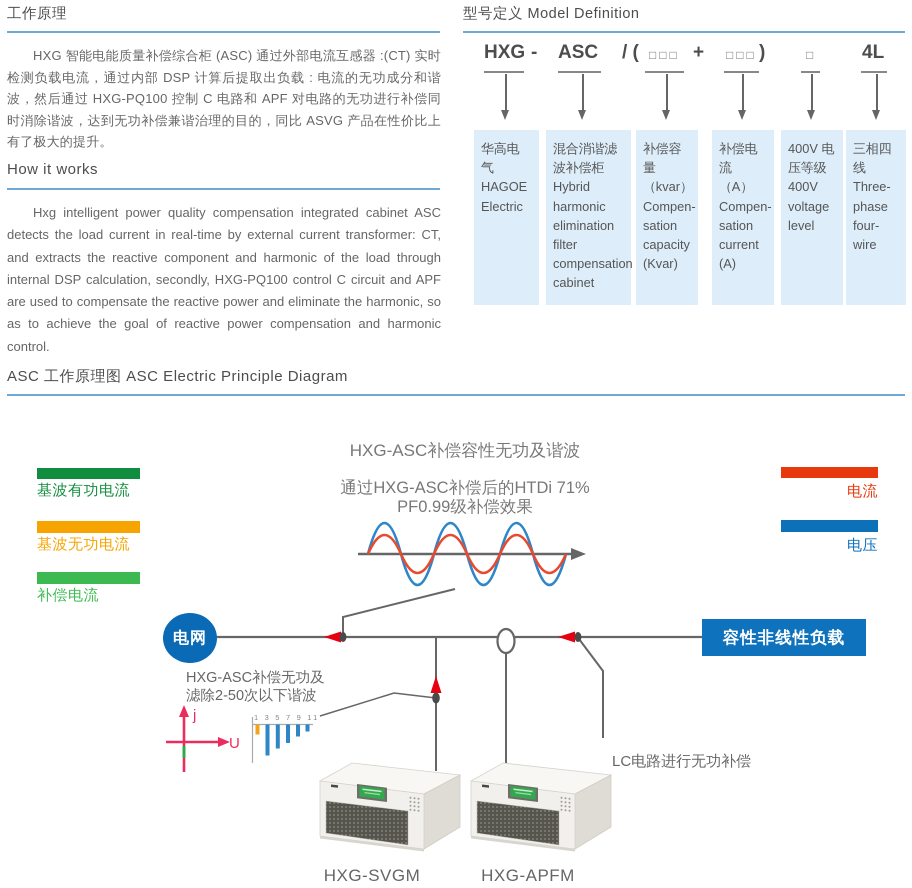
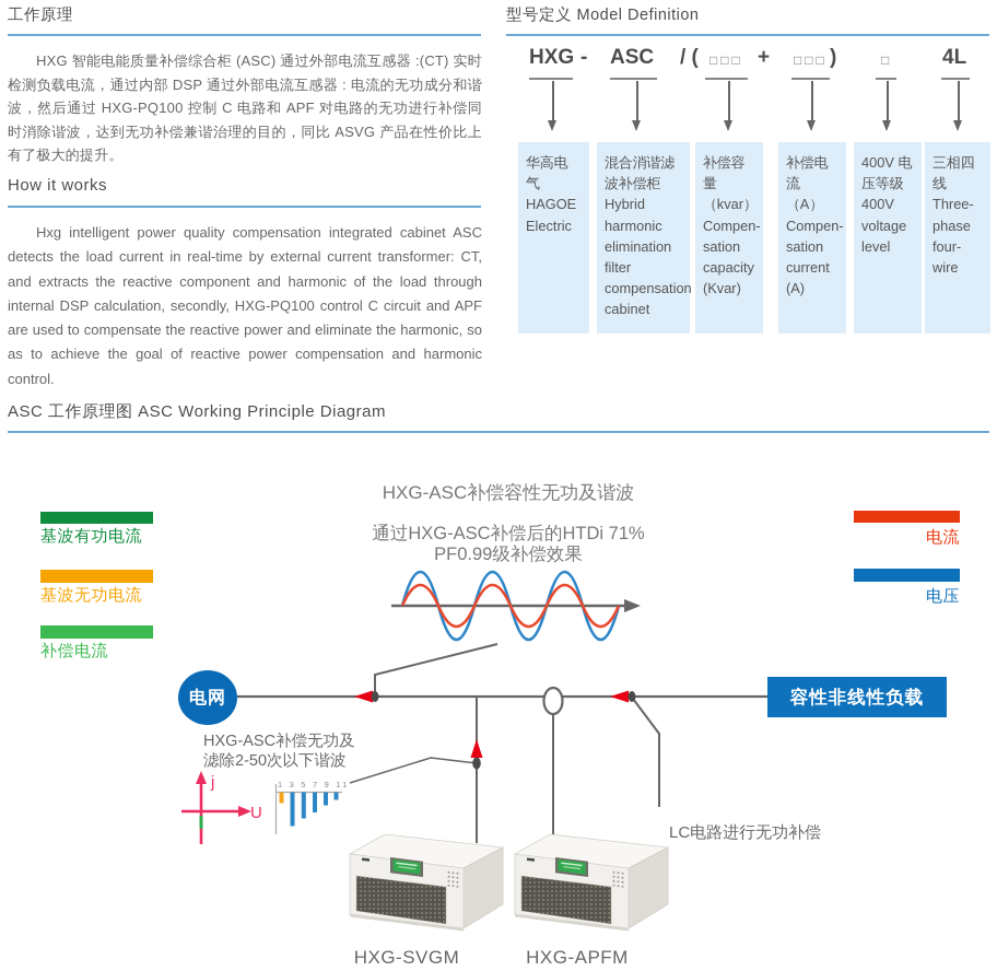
  工作原理
- HXG 智能电能质量补偿综合柜 (ASC) 通过外部电流互感器 :(CT) 实时检测负载电流，通过内部 DSP 计算后提取出负载 : 电流的无功成分和谐波，然后通过 HXG-PQ100 控制 C 电路和 APF 对电路的无功进行补偿同时消除谐波，达到无功补偿兼谐治理的目的，同比 ASVG 产品在性价比上有了极大的提升。
+ HXG 智能电能质量补偿综合柜 (ASC) 通过外部电流互感器 :(CT) 实时检测负载电流，通过内部 DSP 通过外部电流互感器 : 电流的无功成分和谐波，然后通过 HXG-PQ100 控制 C 电路和 APF 对电路的无功进行补偿同时消除谐波，达到无功补偿兼谐治理的目的，同比 ASVG 产品在性价比上有了极大的提升。
  How it works
  Hxg intelligent power quality compensation integrated cabinet ASC detects the load current in real-time by external current transformer: CT, and extracts the reactive component and harmonic of the load through internal DSP calculation, secondly, HXG-PQ100 control C circuit and APF are used to compensate the reactive power and eliminate the harmonic, so as to achieve the goal of reactive power compensation and harmonic control.
  型号定义 Model Definition
  HXG
  -
  ASC
  / (
  □□□
  +
  □□□
  )
  □
  4L
  华高电气
  HAGOE
  Electric
  混合消谐滤
  波补偿柜
  Hybrid
  harmonic
  elimination
  filter
  compensation
  cabinet
  补偿容量
  （kvar）
  Compen-
  sation
  capacity
  (Kvar)
  补偿电流
  （A）
  Compen-
  sation
  current
  (A)
  400V 电
  压等级
  400V
  voltage
  level
  三相四线
  Three-
  phase
  four-
  wire
- ASC 工作原理图 ASC Electric Principle Diagram
+ ASC 工作原理图 ASC Working Principle Diagram
  基波有功电流
  基波无功电流
  补偿电流
  电流
  电压
  HXG-ASC补偿容性无功及谐波
  通过HXG-ASC补偿后的HTDi 71%
  PF0.99级补偿效果
  电网
  容性非线性负载
  HXG-ASC补偿无功及
  滤除2-50次以下谐波
  LC电路进行无功补偿
  j
  U
  1 3 5 7 9 11
  HXG-SVGM
  HXG-APFM
